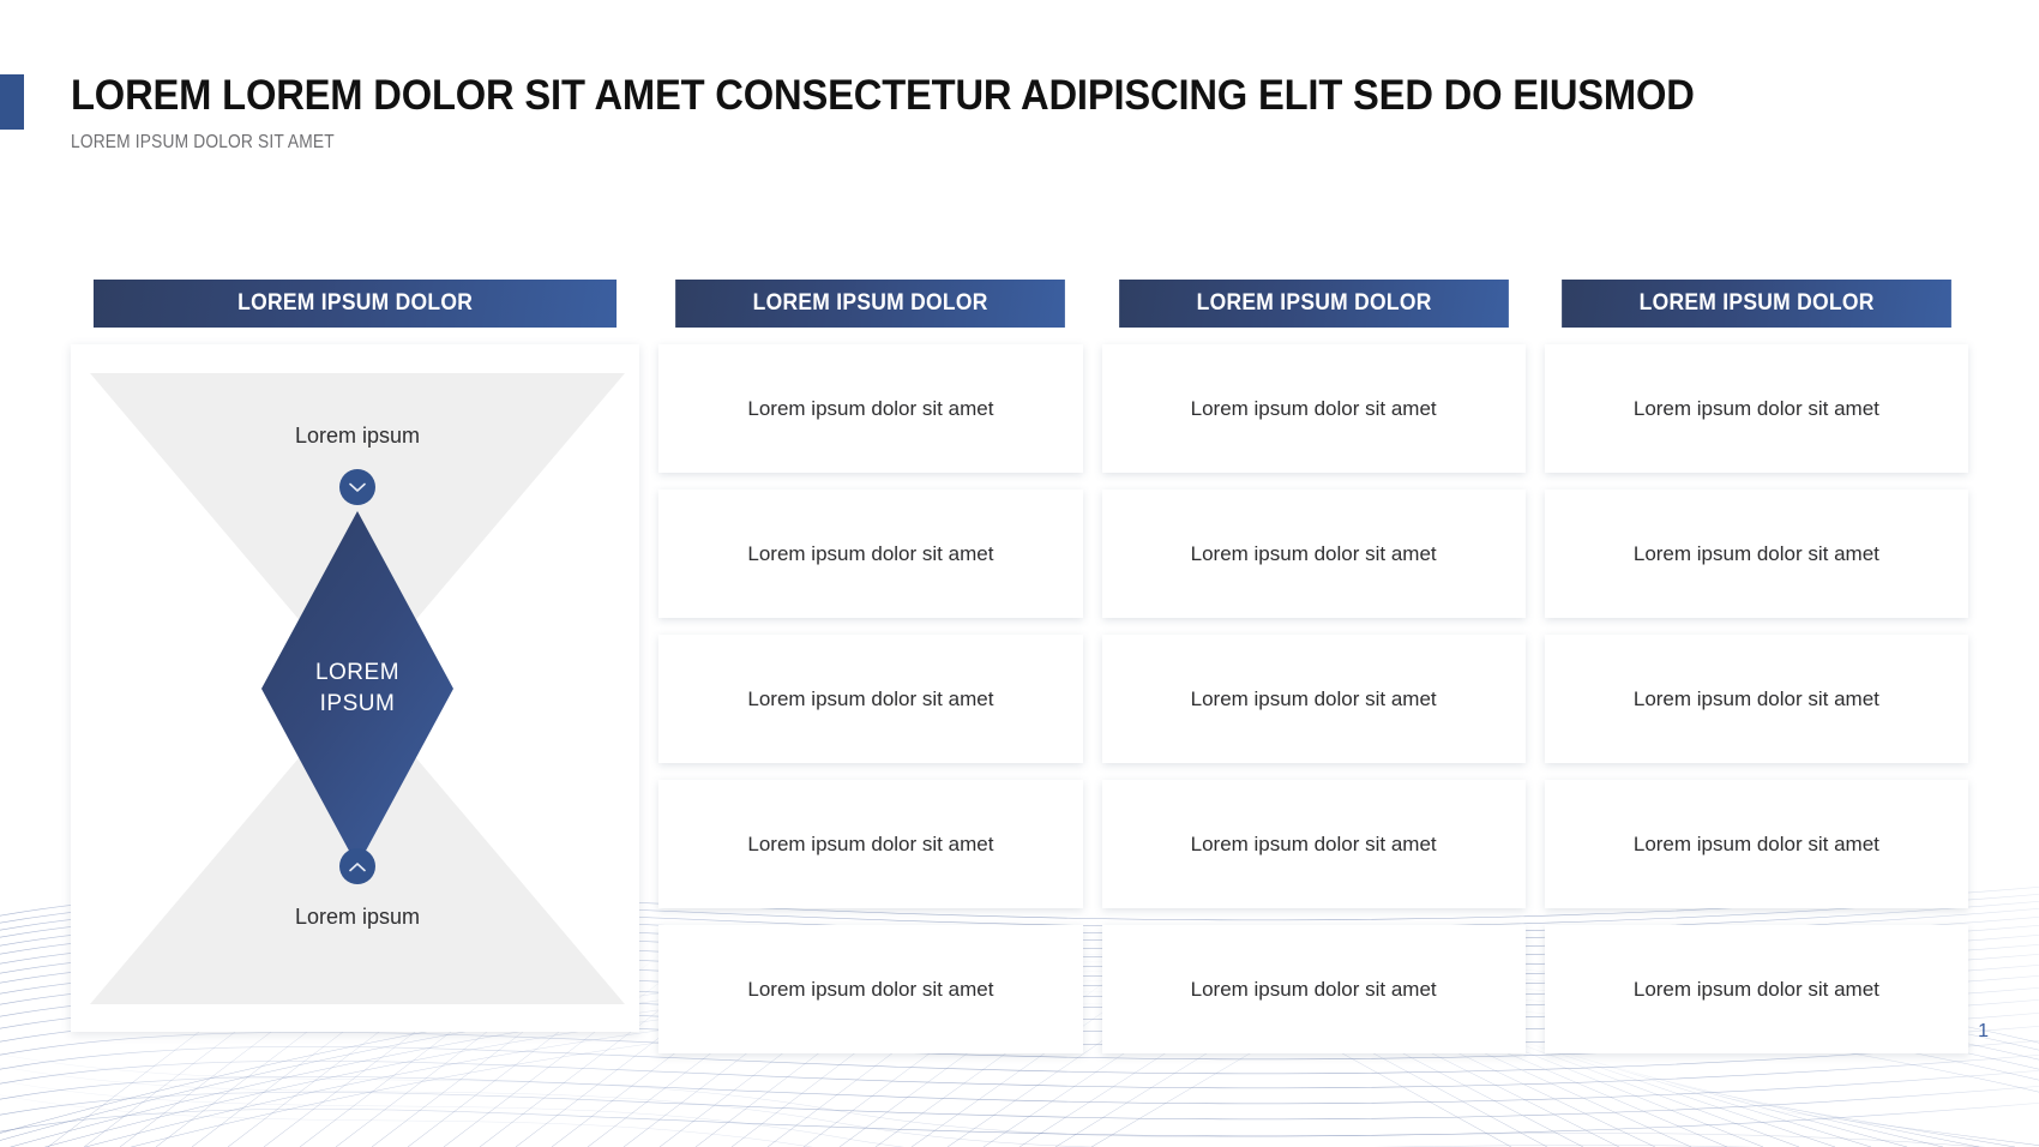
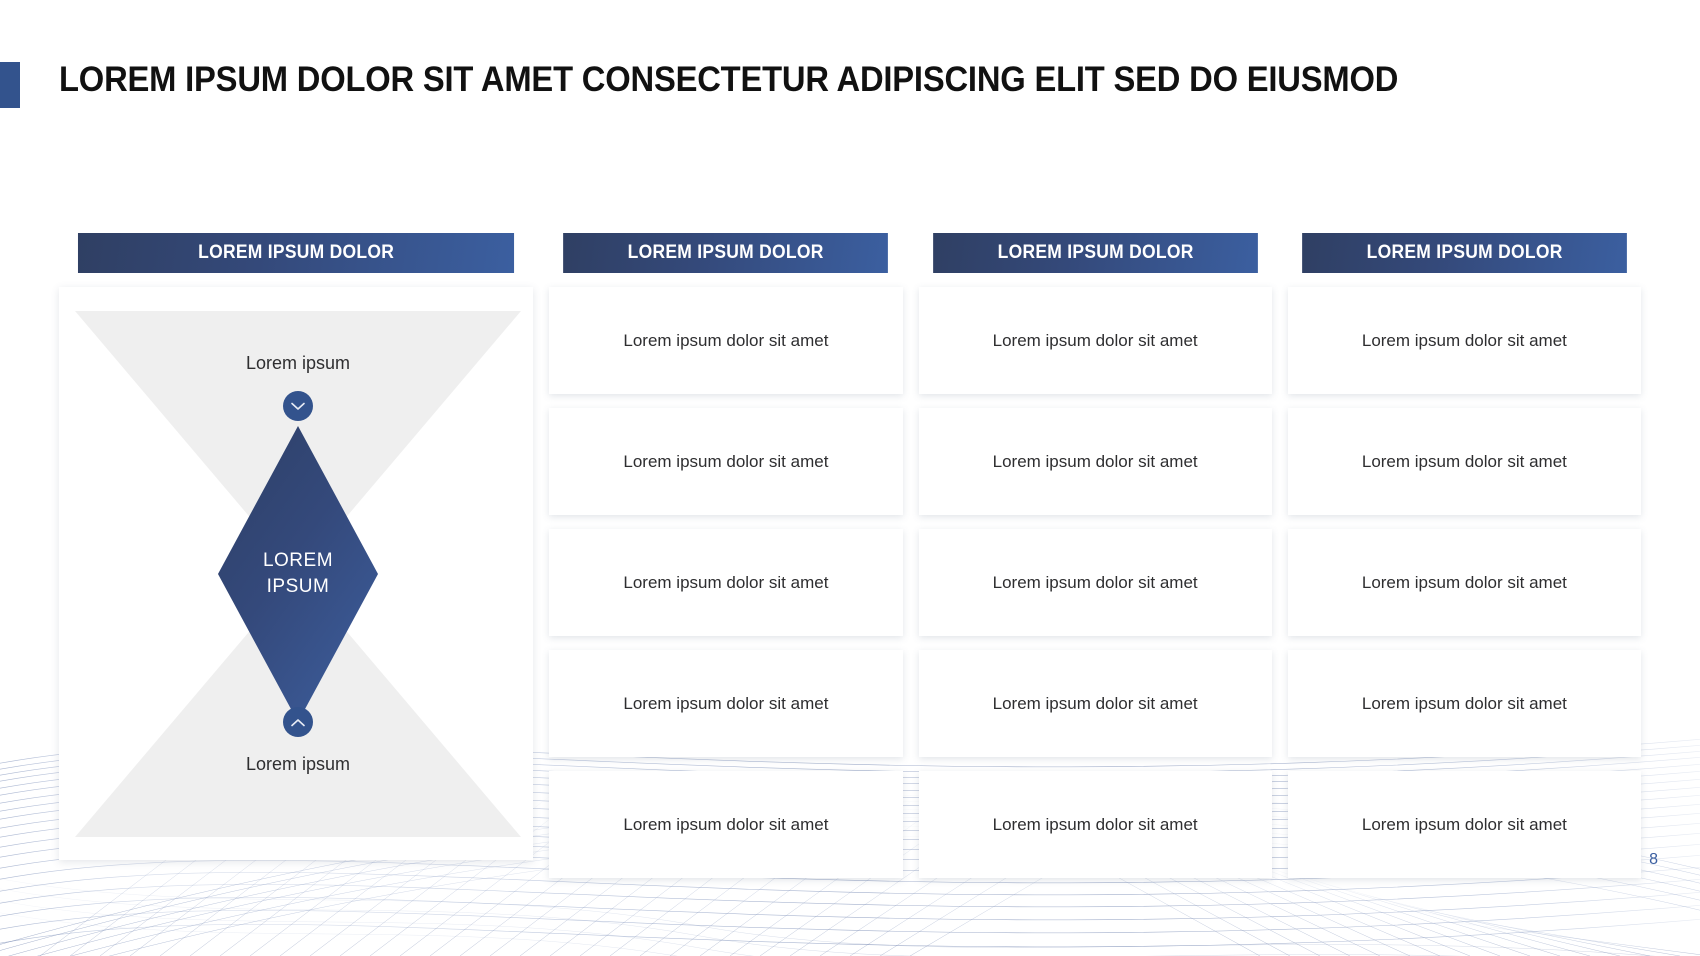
- LOREM LOREM DOLOR SIT AMET CONSECTETUR ADIPISCING ELIT SED DO EIUSMOD
+ LOREM IPSUM DOLOR SIT AMET CONSECTETUR ADIPISCING ELIT SED DO EIUSMOD
- LOREM IPSUM DOLOR SIT AMET
  LOREM IPSUM DOLOR
  LOREM
  IPSUM
  Lorem ipsum
  Lorem ipsum
  LOREM IPSUM DOLOR
  Lorem ipsum dolor sit amet
  Lorem ipsum dolor sit amet
  Lorem ipsum dolor sit amet
  Lorem ipsum dolor sit amet
  Lorem ipsum dolor sit amet
  LOREM IPSUM DOLOR
  Lorem ipsum dolor sit amet
  Lorem ipsum dolor sit amet
  Lorem ipsum dolor sit amet
  Lorem ipsum dolor sit amet
  Lorem ipsum dolor sit amet
  LOREM IPSUM DOLOR
  Lorem ipsum dolor sit amet
  Lorem ipsum dolor sit amet
  Lorem ipsum dolor sit amet
  Lorem ipsum dolor sit amet
  Lorem ipsum dolor sit amet
- 1
+ 8
